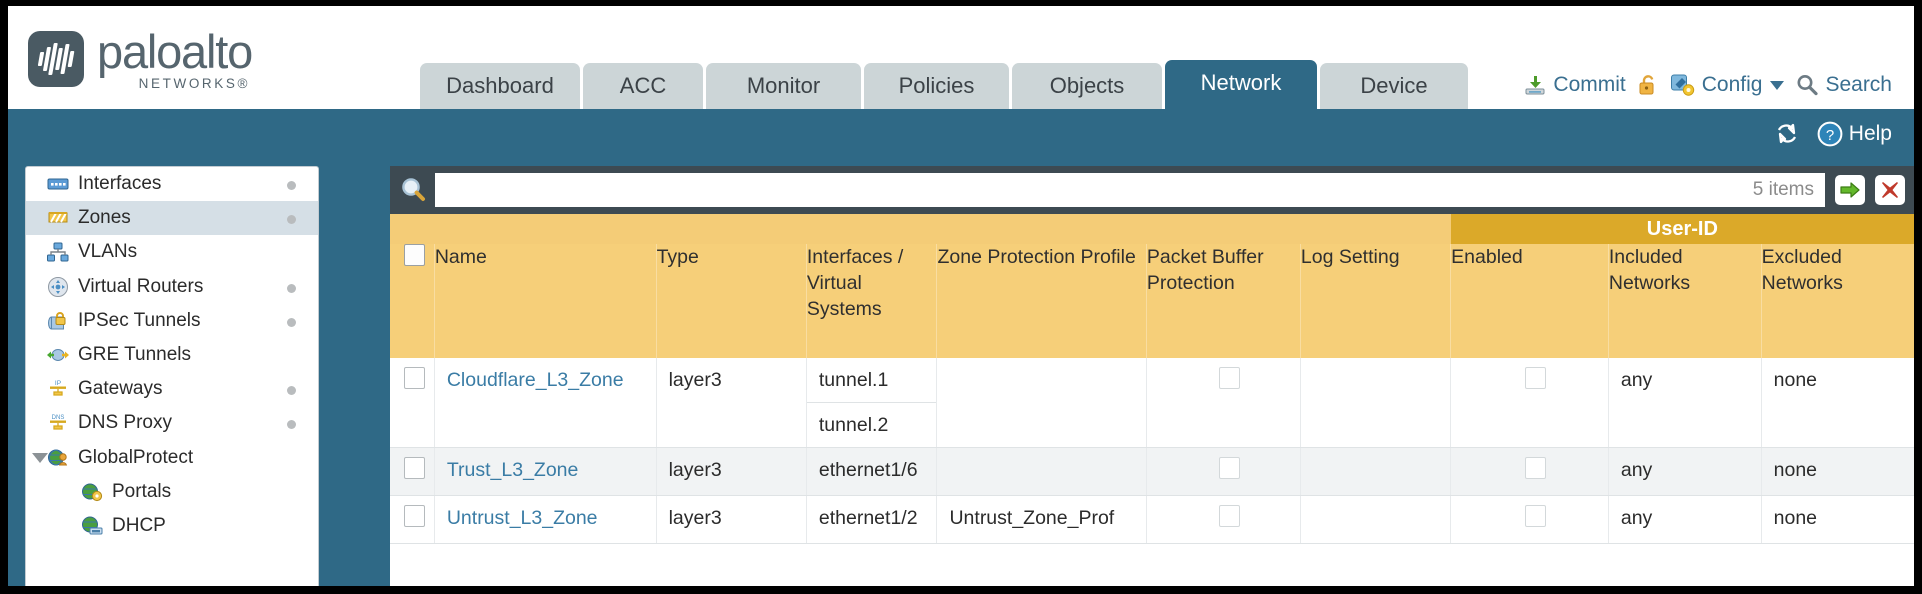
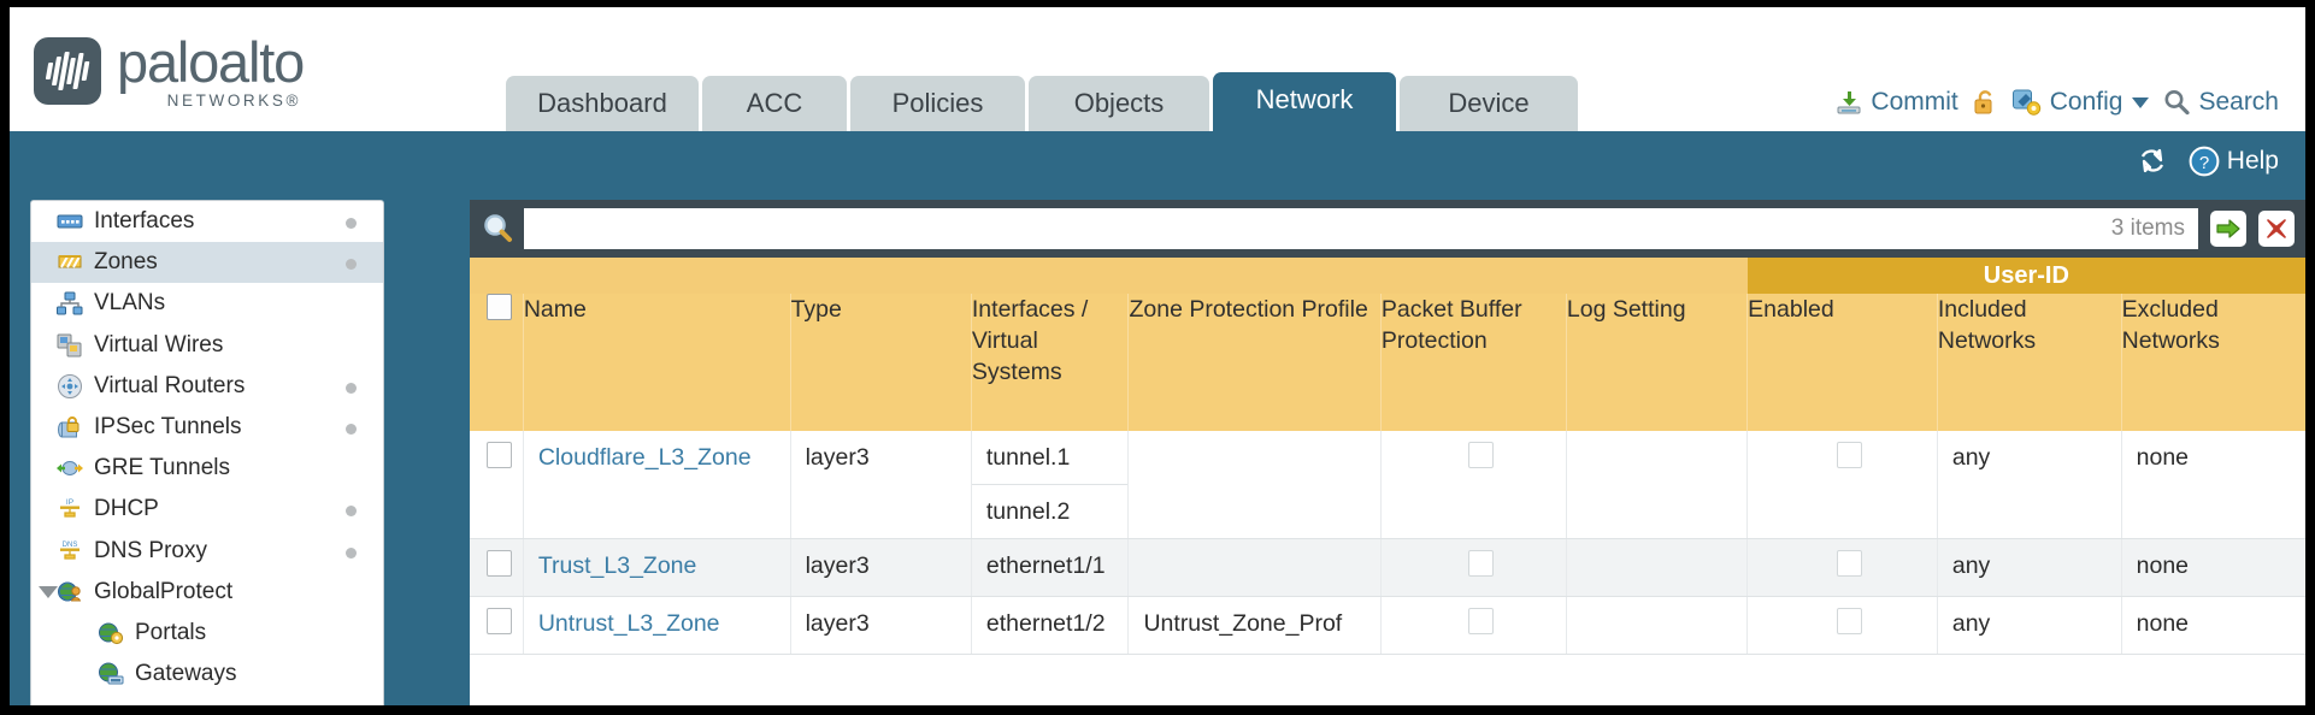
  paloalto
  NETWORKS®
  Dashboard
  ACC
- Monitor
  Policies
  Objects
  Network
  Device
  Commit
  Config
  Search
  ?
  Help
  Interfaces
  Zones
  VLANs
+ Virtual Wires
  Virtual Routers
  IPSec Tunnels
  GRE Tunnels
- Gateways
+ DHCP
  DNS Proxy
  GlobalProtect
  Portals
- DHCP
+ Gateways
- 5 items
+ 3 items
  	User-ID
  	Name	Type	Interfaces / Virtual Systems	Zone Protection Profile	Packet Buffer Protection	Log Setting	Enabled	Included Networks	Excluded Networks
  	Cloudflare_L3_Zone	layer3	tunnel.1 tunnel.2					any	none
- 	Trust_L3_Zone	layer3	ethernet1/6					any	none
+ 	Trust_L3_Zone	layer3	ethernet1/1					any	none
  	Untrust_L3_Zone	layer3	ethernet1/2	Untrust_Zone_Prof				any	none
